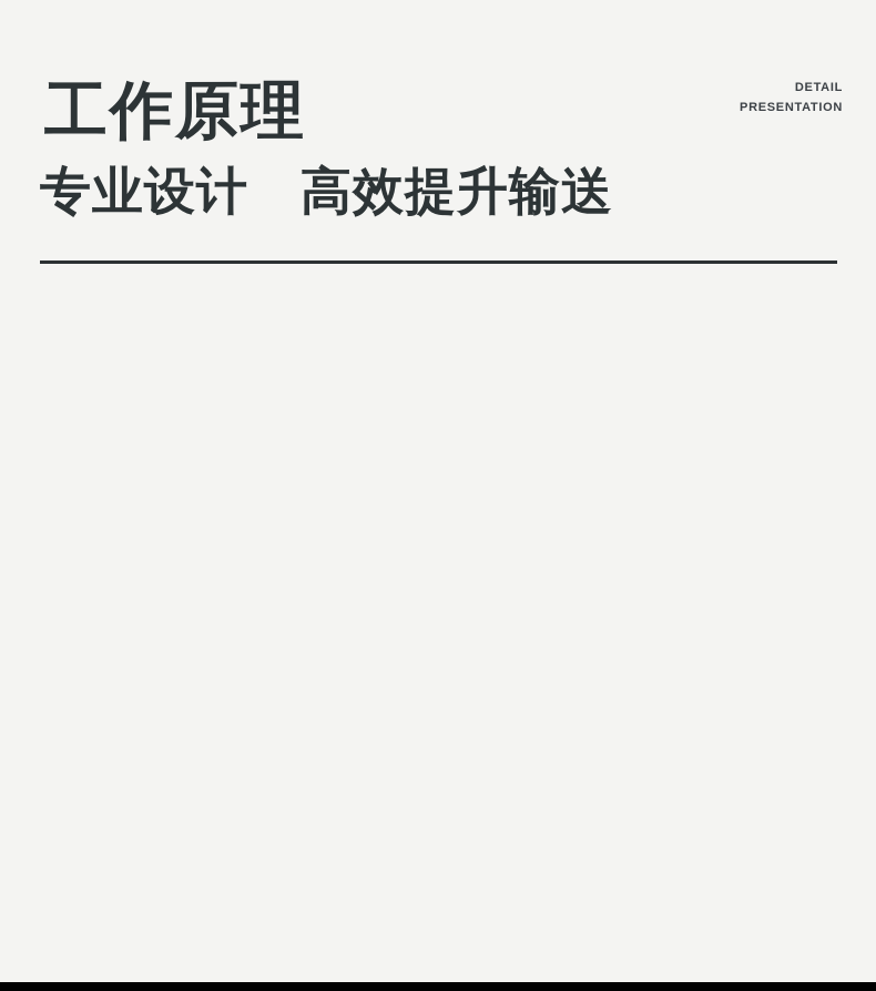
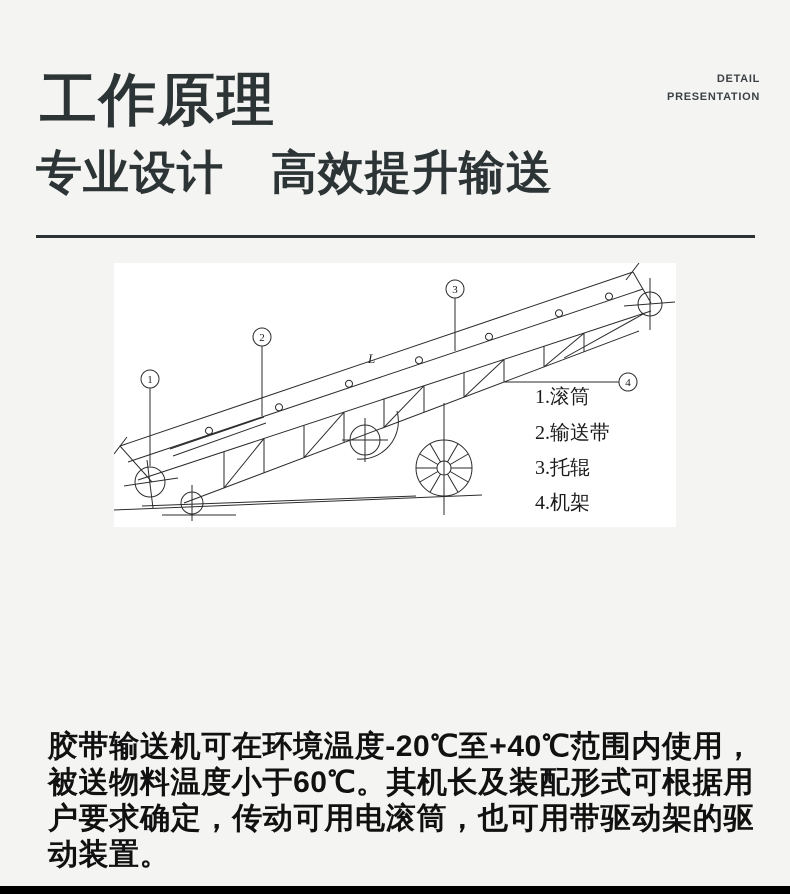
  DETAIL
  PRESENTATION
  工作原理
  专业设计 高效提升输送
+ L
+ 1
+ 2
+ 3
+ 4
+ 1.滚筒
+ 2.输送带
+ 3.托辊
+ 4.机架
+ 胶带输送机可在环境温度-20℃至+40℃范围内使用，被送物料温度小于60℃。其机长及装配形式可根据用户要求确定，传动可用电滚筒，也可用带驱动架的驱动装置。
